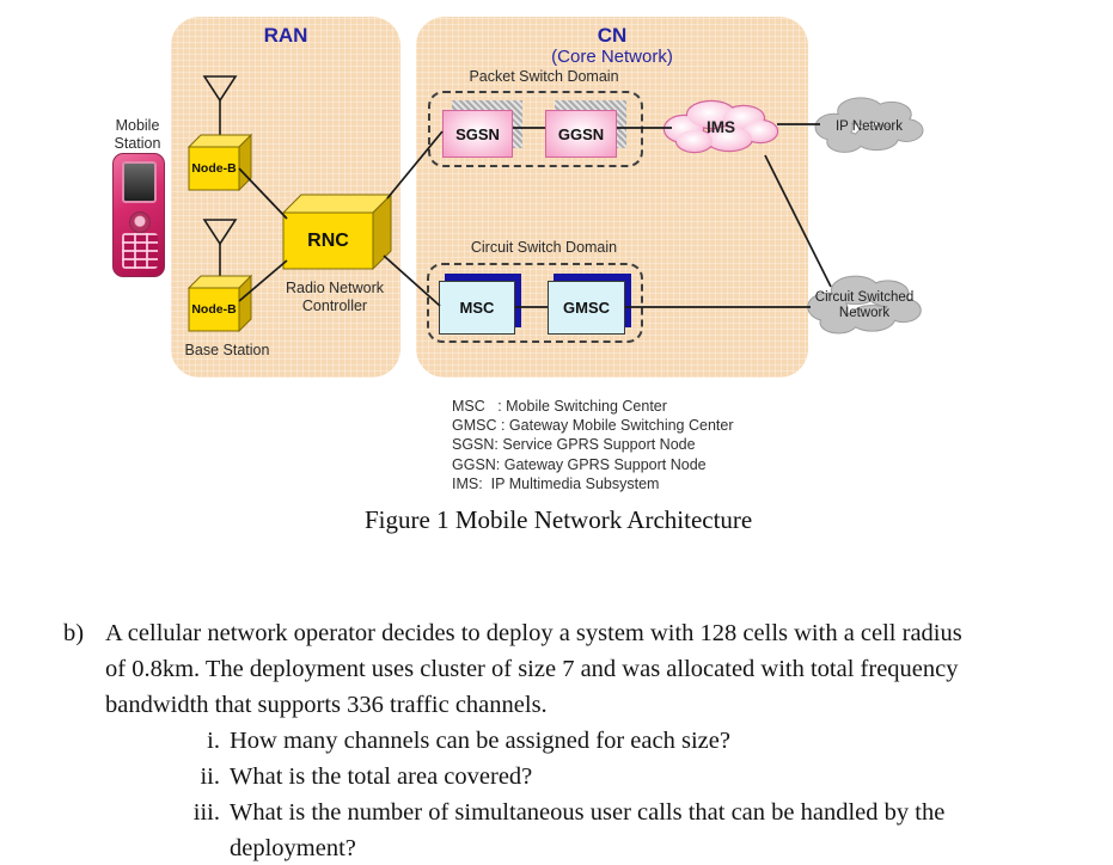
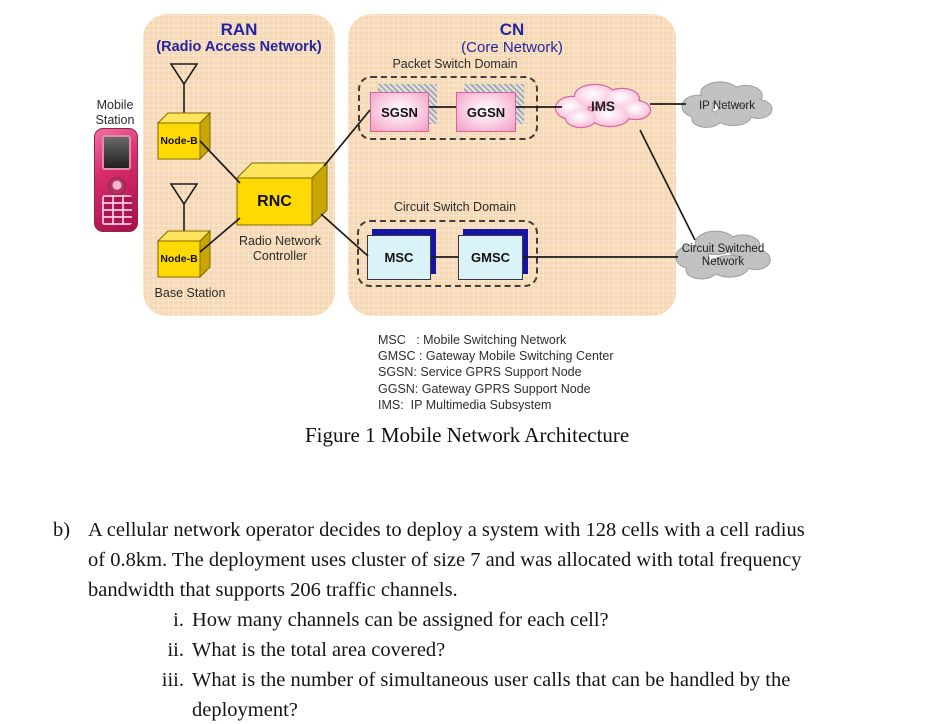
  RAN
+ (Radio Access Network)
  CN
  (Core Network)
  Mobile Station
  Node-B
  Node-B
  RNC
  Radio Network Controller
  Base Station
  Packet Switch Domain
  SGSN
  GGSN
  Circuit Switch Domain
  MSC
  GMSC
  IMS
  IP Network
  Circuit Switched Network
- MSC : Mobile Switching Center
+ MSC : Mobile Switching Network
  GMSC : Gateway Mobile Switching Center
  SGSN: Service GPRS Support Node
  GGSN: Gateway GPRS Support Node
  IMS: IP Multimedia Subsystem
  Figure 1 Mobile Network Architecture
  b)
  A cellular network operator decides to deploy a system with 128 cells with a cell radius
  of 0.8km. The deployment uses cluster of size 7 and was allocated with total frequency
- bandwidth that supports 336 traffic channels.
+ bandwidth that supports 206 traffic channels.
  i.
- How many channels can be assigned for each size?
+ How many channels can be assigned for each cell?
  ii.
  What is the total area covered?
  iii.
  What is the number of simultaneous user calls that can be handled by the
  deployment?
